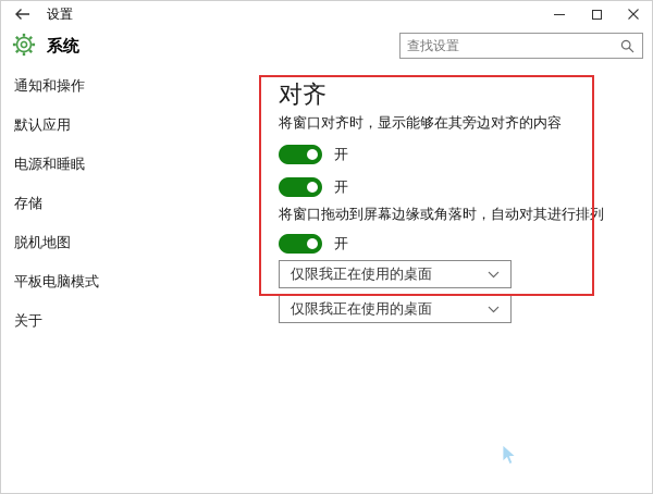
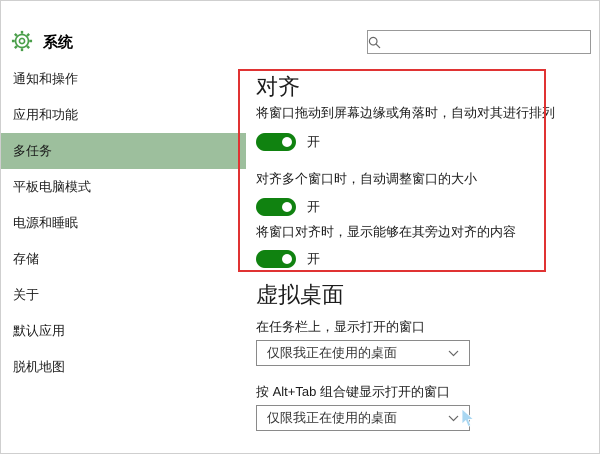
- 设置
  系统
- 查找设置
  通知和操作
+ 应用和功能
+ 多任务
- 默认应用
+ 平板电脑模式
  电源和睡眠
  存储
- 脱机地图
+ 关于
- 平板电脑模式
+ 默认应用
- 关于
+ 脱机地图
  对齐
- 将窗口对齐时，显示能够在其旁边对齐的内容
+ 将窗口拖动到屏幕边缘或角落时，自动对其进行排列
  开
+ 对齐多个窗口时，自动调整窗口的大小
  开
- 将窗口拖动到屏幕边缘或角落时，自动对其进行排列
+ 将窗口对齐时，显示能够在其旁边对齐的内容
  开
+ 虚拟桌面
+ 在任务栏上，显示打开的窗口
  仅限我正在使用的桌面
+ 按 Alt+Tab 组合键显示打开的窗口
  仅限我正在使用的桌面
